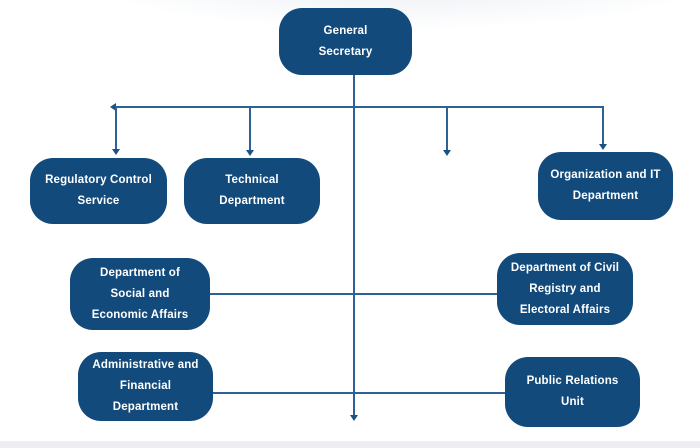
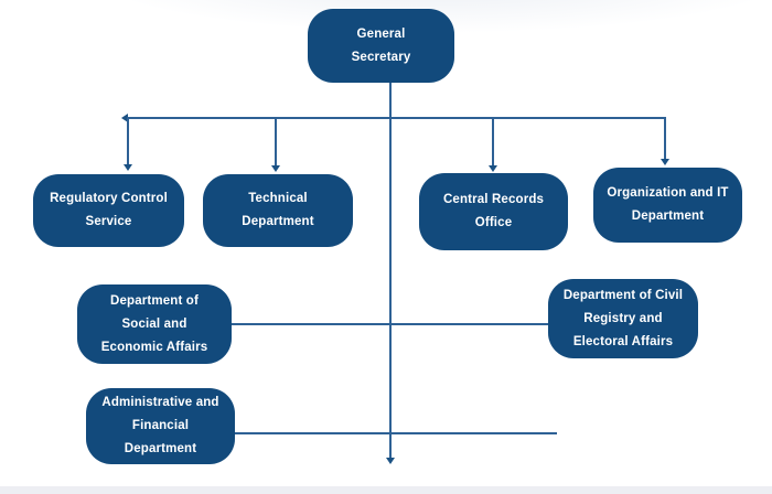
  General
  Secretary
  Regulatory Control
  Service
  Technical
  Department
+ Central Records
+ Office
  Organization and IT
  Department
  Department of
  Social and
  Economic Affairs
  Department of Civil
  Registry and
  Electoral Affairs
  Administrative and
  Financial
  Department
- Public Relations
- Unit
